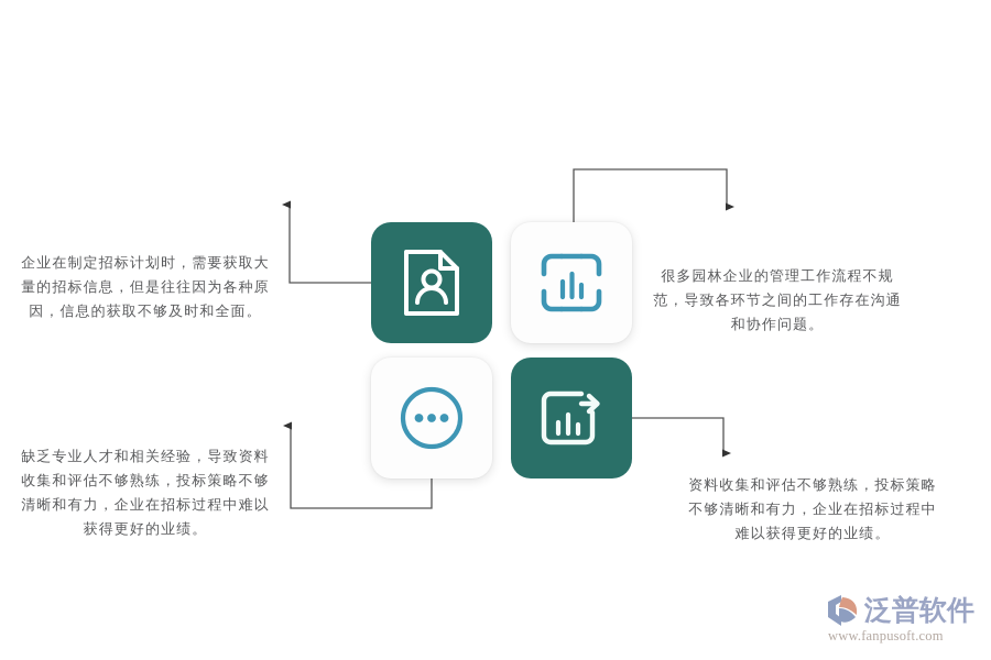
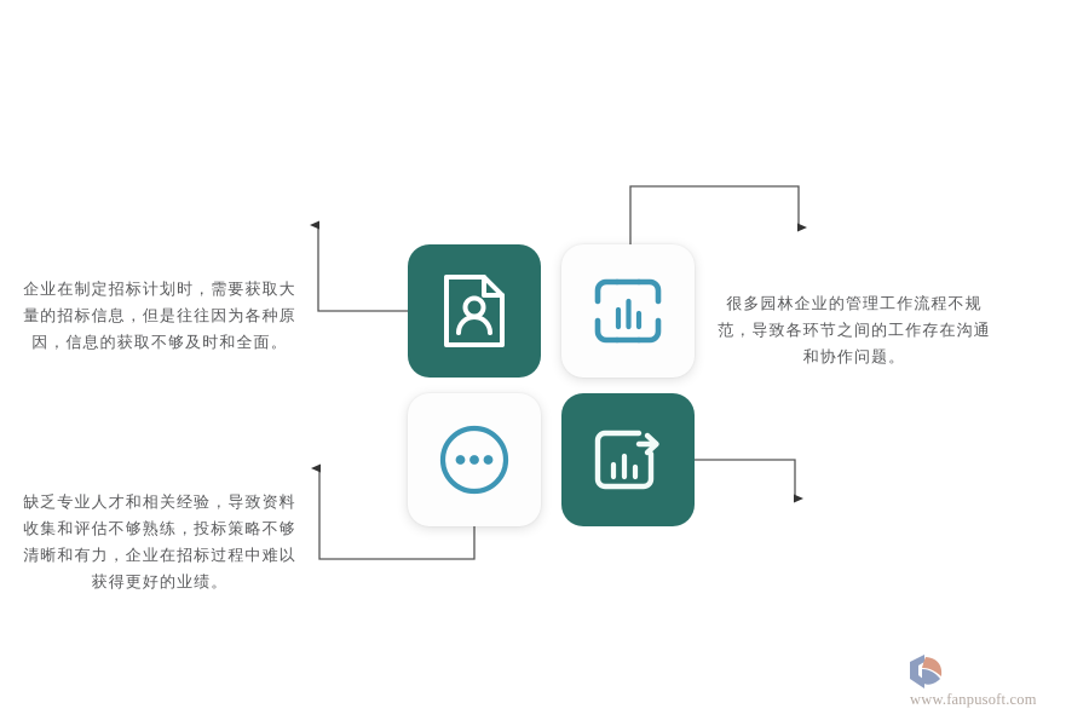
  企业在制定招标计划时，需要获取大量的招标信息，但是往往因为各种原因，信息的获取不够及时和全面。
  很多园林企业的管理工作流程不规范，导致各环节之间的工作存在沟通和协作问题。
  缺乏专业人才和相关经验，导致资料收集和评估不够熟练，投标策略不够清晰和有力，企业在招标过程中难以获得更好的业绩。
- 资料收集和评估不够熟练，投标策略不够清晰和有力，企业在招标过程中难以获得更好的业绩。
- 泛普软件
  www.fanpusoft.com
